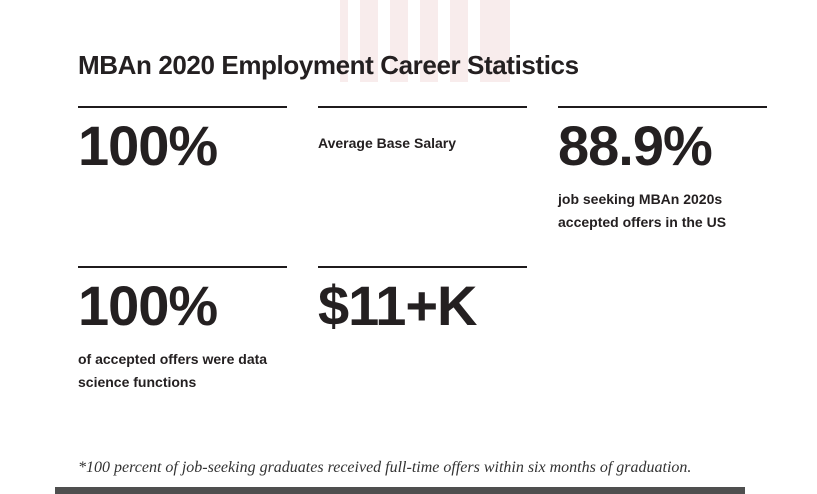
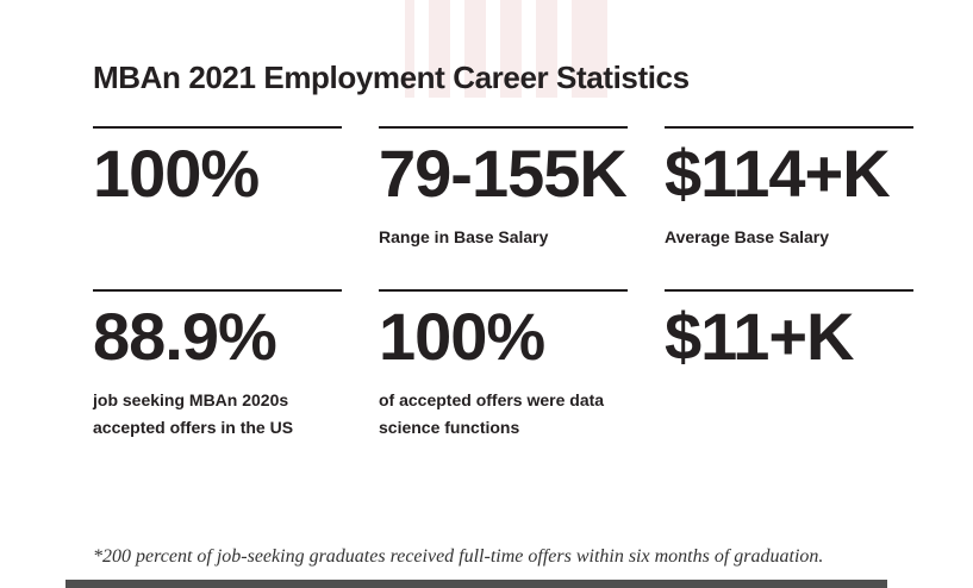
- MBAn 2020 Employment Career Statistics
+ MBAn 2021 Employment Career Statistics
  100%
+ 79-155K
+ Range in Base Salary
+ $114+K
  Average Base Salary
  88.9%
  job seeking MBAn 2020s accepted offers in the US
  100%
  of accepted offers were data science functions
  $11+K
- *100 percent of job-seeking graduates received full-time offers within six months of graduation.
+ *200 percent of job-seeking graduates received full-time offers within six months of graduation.
